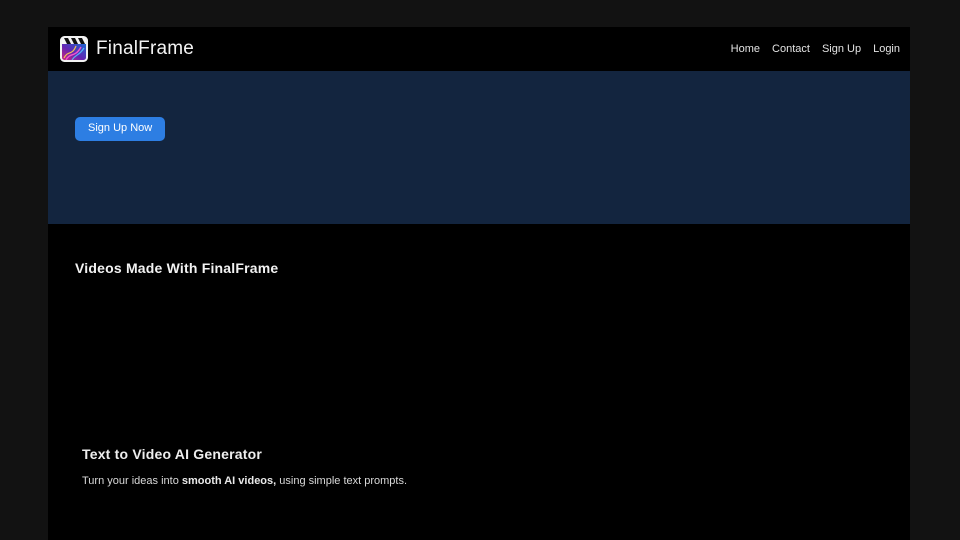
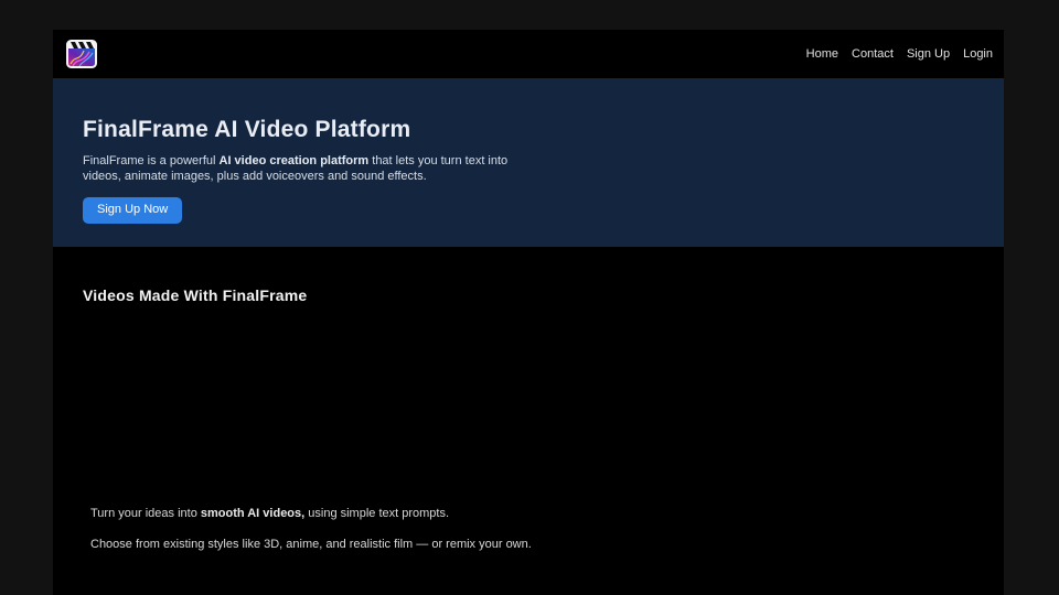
- FinalFrame
  Home
  Contact
  Sign Up
  Login
+ FinalFrame AI Video Platform
+ FinalFrame is a powerful AI video creation platform that lets you turn text into videos, animate images, plus add voiceovers and sound effects.
  Sign Up Now
  Videos Made With FinalFrame
- Text to Video AI Generator
  Turn your ideas into smooth AI videos, using simple text prompts.
+ Choose from existing styles like 3D, anime, and realistic film — or remix your own.
